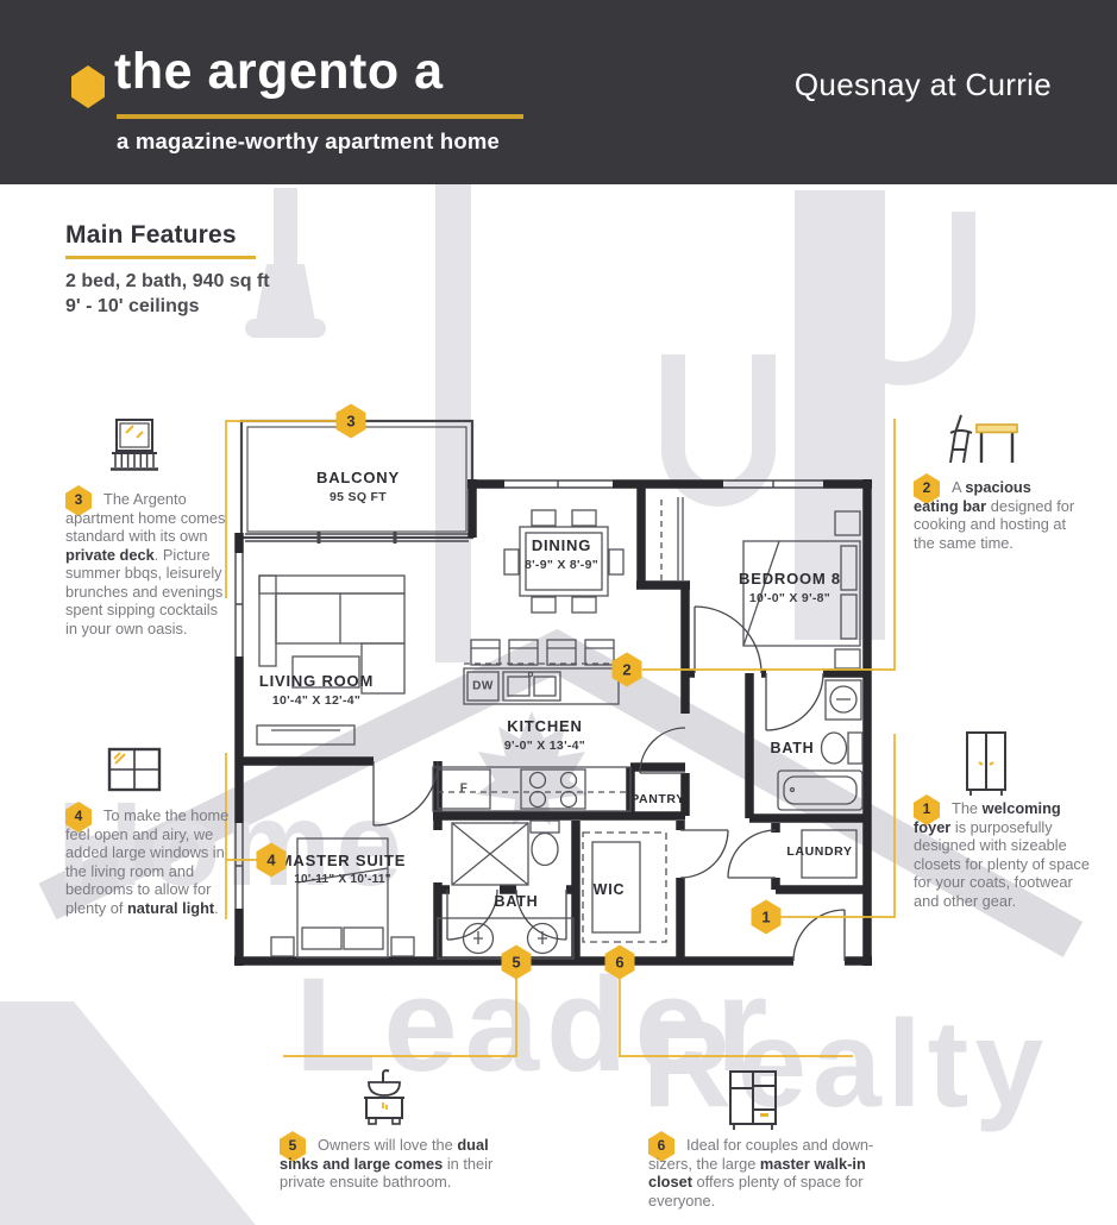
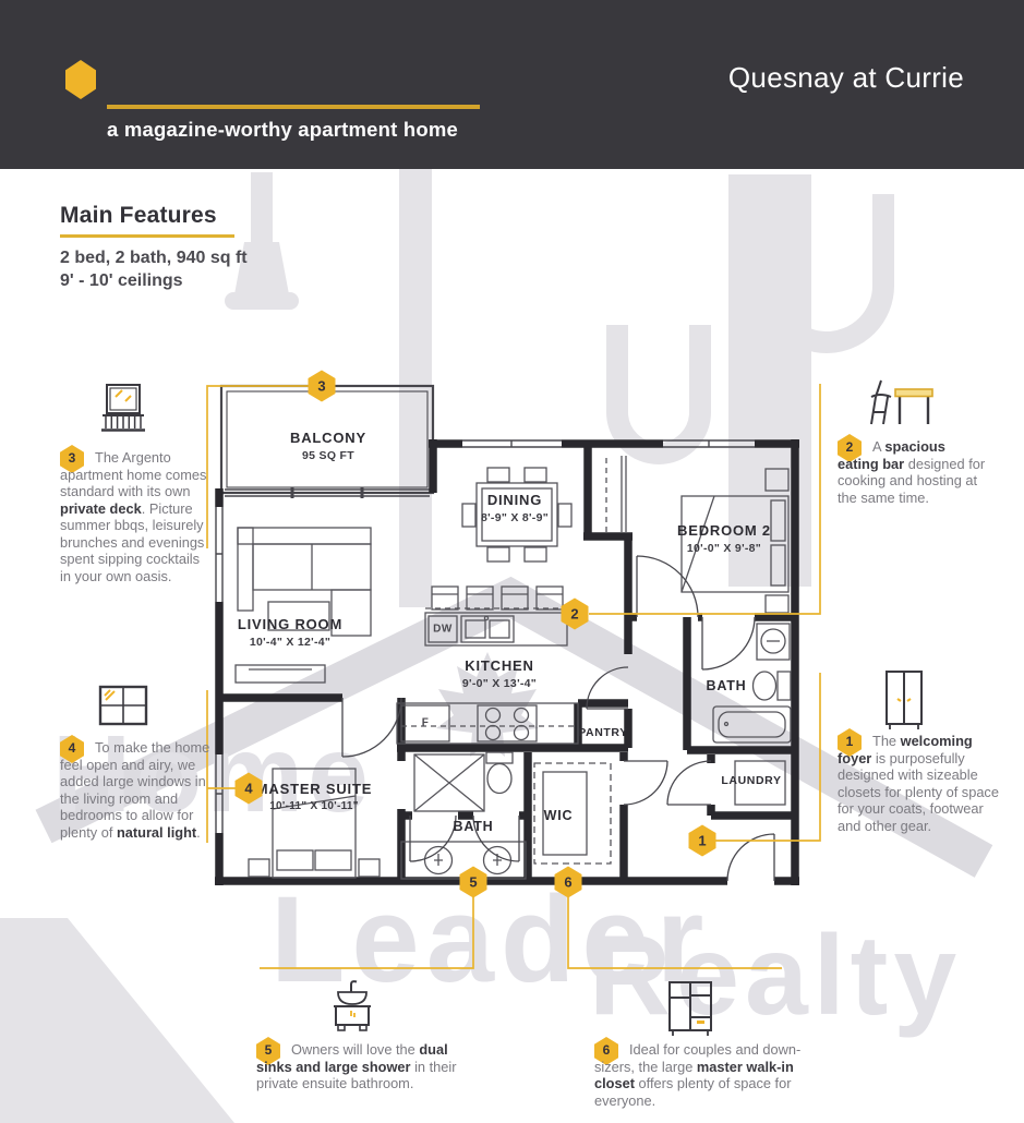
  Home
  Leader
  Realty
- the argento a
  a magazine-worthy apartment home
  Quesnay at Currie
  Main Features
  2 bed, 2 bath, 940 sq ft
  9' - 10' ceilings
  BALCONY
  95 SQ FT
  DINING
  8'-9" X 8'-9"
- BEDROOM 8
+ BEDROOM 2
  10'-0" X 9'-8"
  LIVING ROOM
  10'-4" X 12'-4"
  KITCHEN
  9'-0" X 13'-4"
  MASTER SUITE
  10'-11" X 10'-11"
  BATH
  BATH
  WIC
  PANTRY
  LAUNDRY
  DW
  F
  3
  2
  4
  1
  5
  6
  3
  The Argento apartment home comes standard with its own private deck. Picture summer bbqs, leisurely brunches and evenings spent sipping cocktails in your own oasis.
  2
  A spacious eating bar designed for cooking and hosting at the same time.
  4
  To make the home feel open and airy, we added large windows in the living room and bedrooms to allow for plenty of natural light.
  1
  The welcoming foyer is purposefully designed with sizeable closets for plenty of space for your coats, footwear and other gear.
  5
- Owners will love the dual sinks and large comes in their private ensuite bathroom.
+ Owners will love the dual sinks and large shower in their private ensuite bathroom.
  6
  Ideal for couples and down-sizers, the large master walk-in closet offers plenty of space for everyone.
